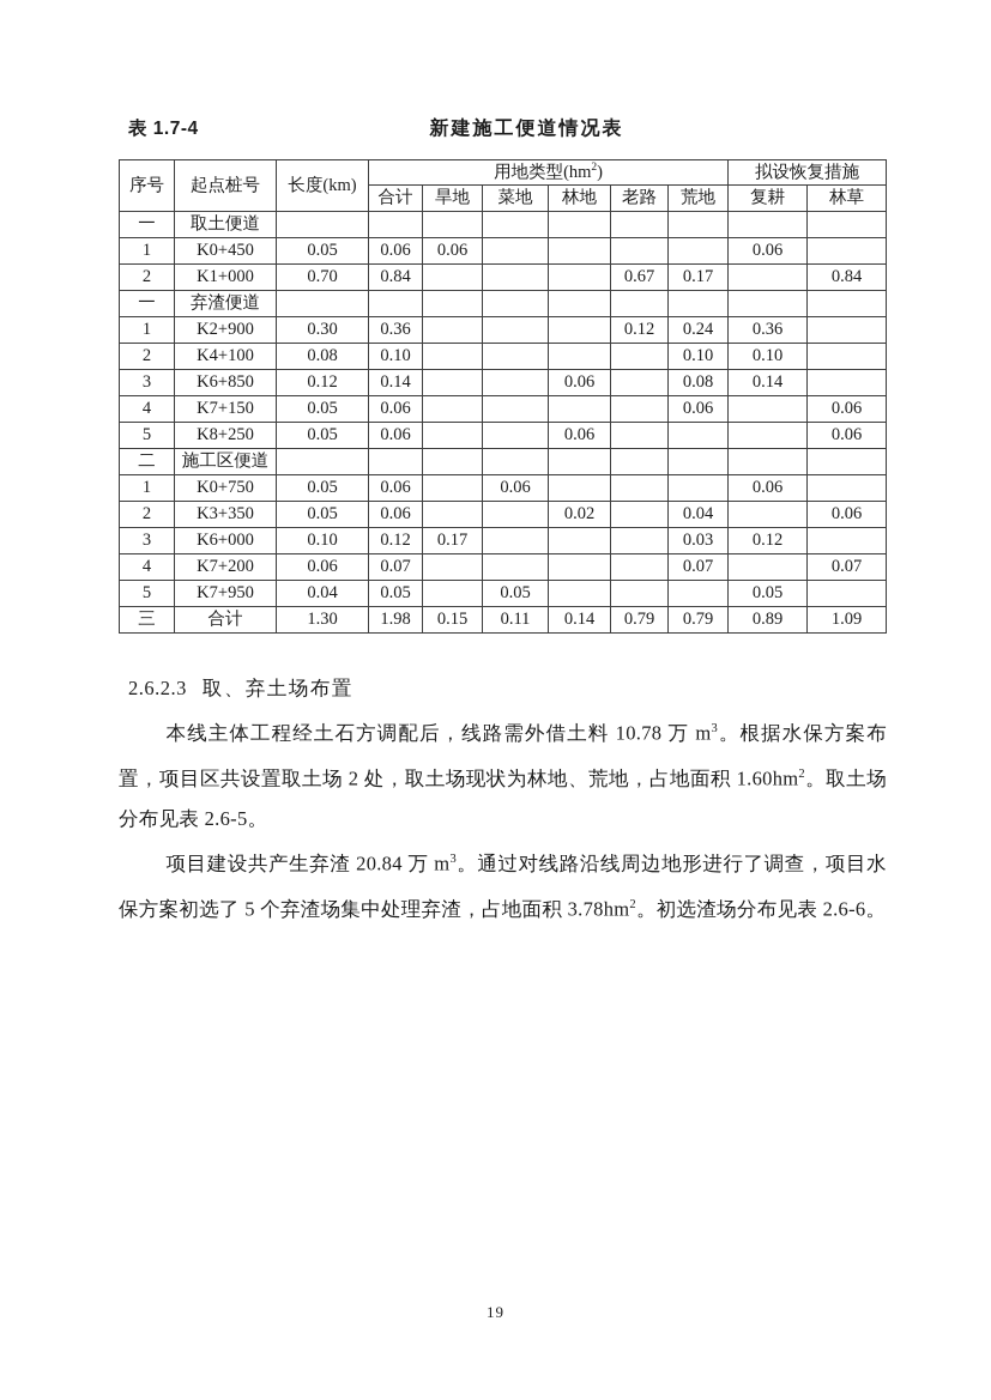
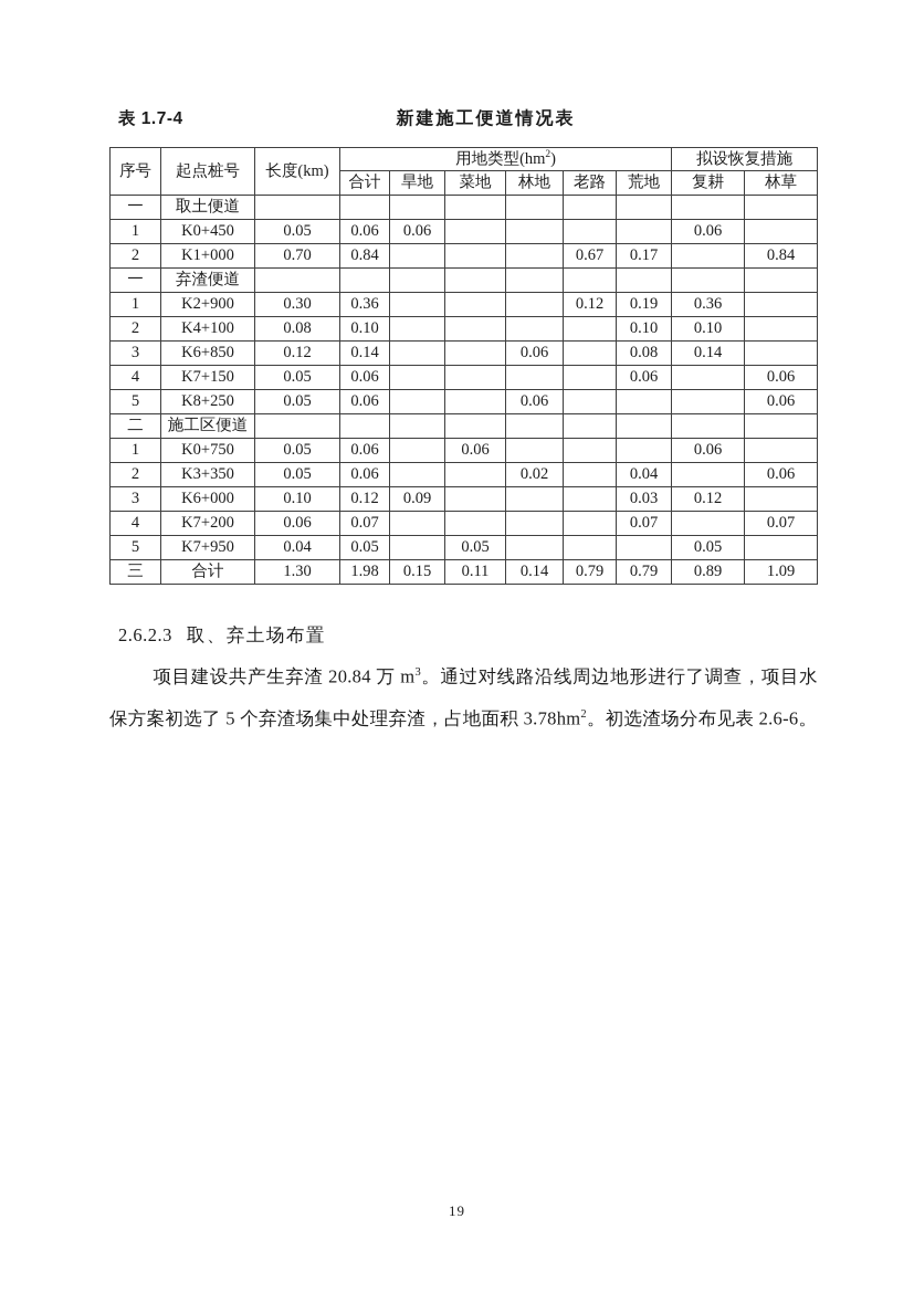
  表 1.7-4
  新建施工便道情况表
  序号	起点桩号	长度(km)	用地类型(hm2)	拟设恢复措施
  合计	旱地	菜地	林地	老路	荒地	复耕	林草
  一	取土便道
  1	K0+450	0.05	0.06	0.06					0.06
  2	K1+000	0.70	0.84				0.67	0.17		0.84
  一	弃渣便道
- 1	K2+900	0.30	0.36				0.12	0.24	0.36
+ 1	K2+900	0.30	0.36				0.12	0.19	0.36
  2	K4+100	0.08	0.10					0.10	0.10
  3	K6+850	0.12	0.14			0.06		0.08	0.14
  4	K7+150	0.05	0.06					0.06		0.06
  5	K8+250	0.05	0.06			0.06				0.06
  二	施工区便道
  1	K0+750	0.05	0.06		0.06				0.06
  2	K3+350	0.05	0.06			0.02		0.04		0.06
- 3	K6+000	0.10	0.12	0.17				0.03	0.12
+ 3	K6+000	0.10	0.12	0.09				0.03	0.12
  4	K7+200	0.06	0.07					0.07		0.07
  5	K7+950	0.04	0.05		0.05				0.05
  三	合计	1.30	1.98	0.15	0.11	0.14	0.79	0.79	0.89	1.09
  2.6.2.3 取、弃土场布置
- 本线主体工程经土石方调配后，线路需外借土料 10.78 万 m3。根据水保方案布置，项目区共设置取土场 2 处，取土场现状为林地、荒地，占地面积 1.60hm2。取土场分布见表 2.6-5。
  项目建设共产生弃渣 20.84 万 m3。通过对线路沿线周边地形进行了调查，项目水保方案初选了 5 个弃渣场集中处理弃渣，占地面积 3.78hm2。初选渣场分布见表 2.6-6。
  19
